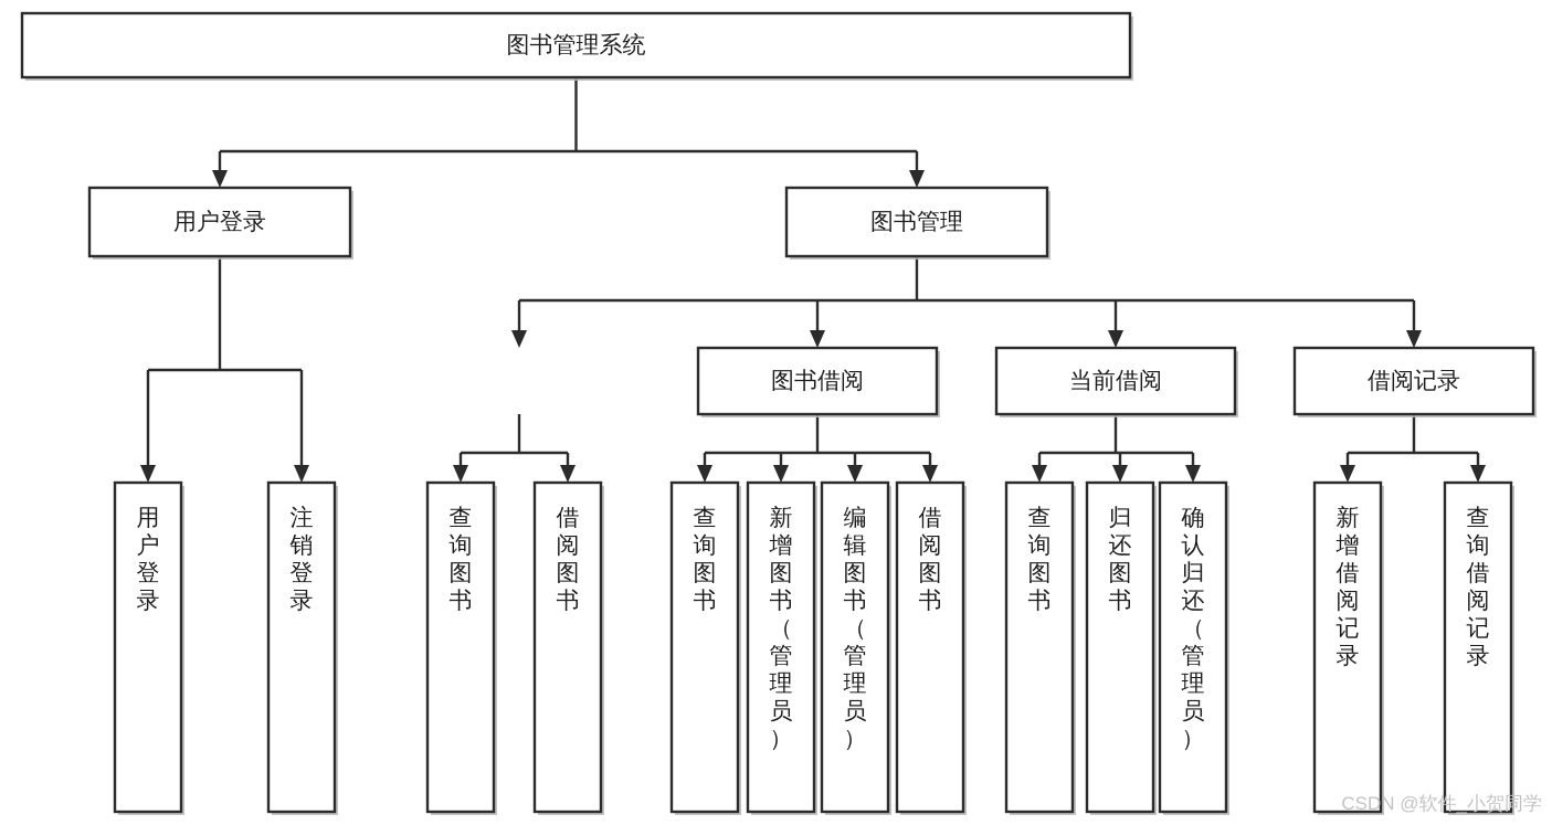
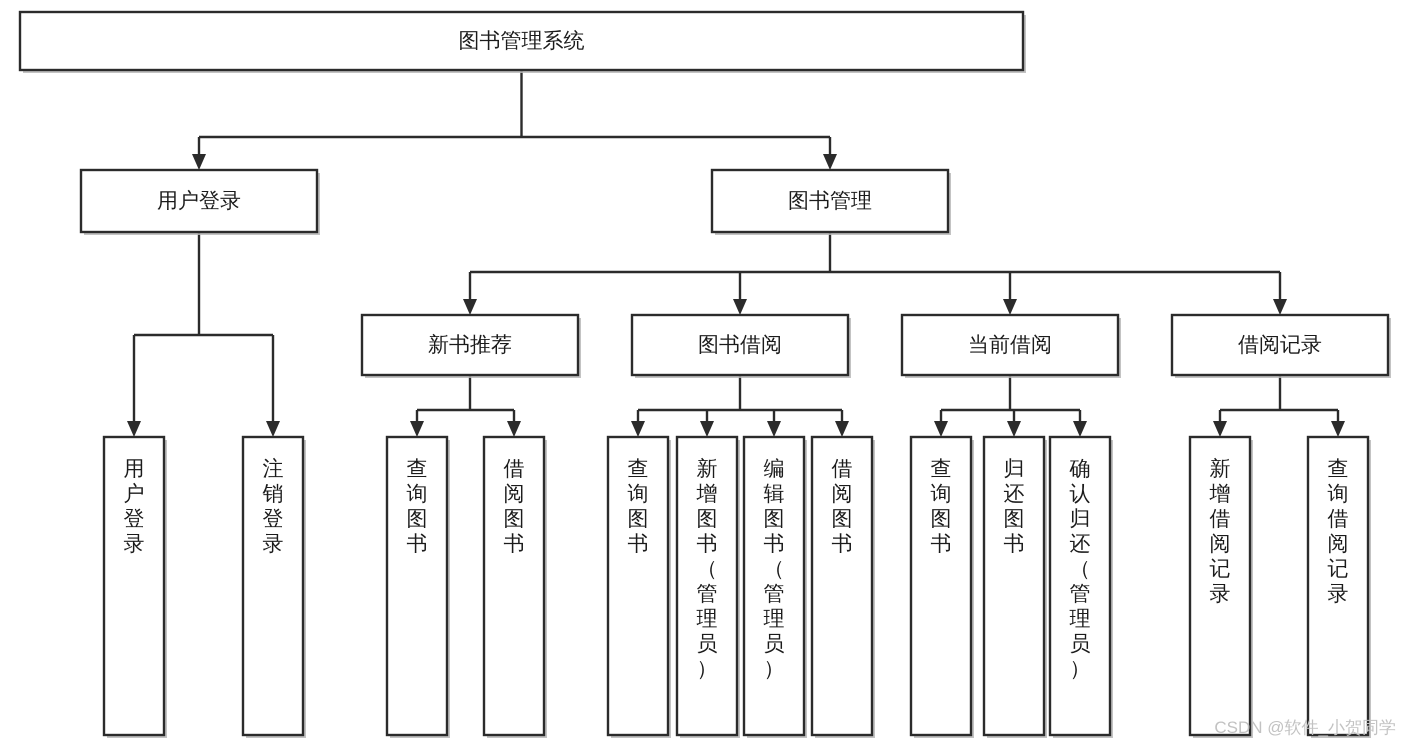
  图书管理系统
  用户登录
  用户登录
  注销登录
  图书管理
+ 新书推荐
  查询图书
  借阅图书
  图书借阅
  查询图书
  新增图书（管理员）
  编辑图书（管理员）
  借阅图书
  当前借阅
  查询图书
  归还图书
  确认归还（管理员）
  借阅记录
  新增借阅记录
  查询借阅记录
  CSDN @软件_小贺同学
